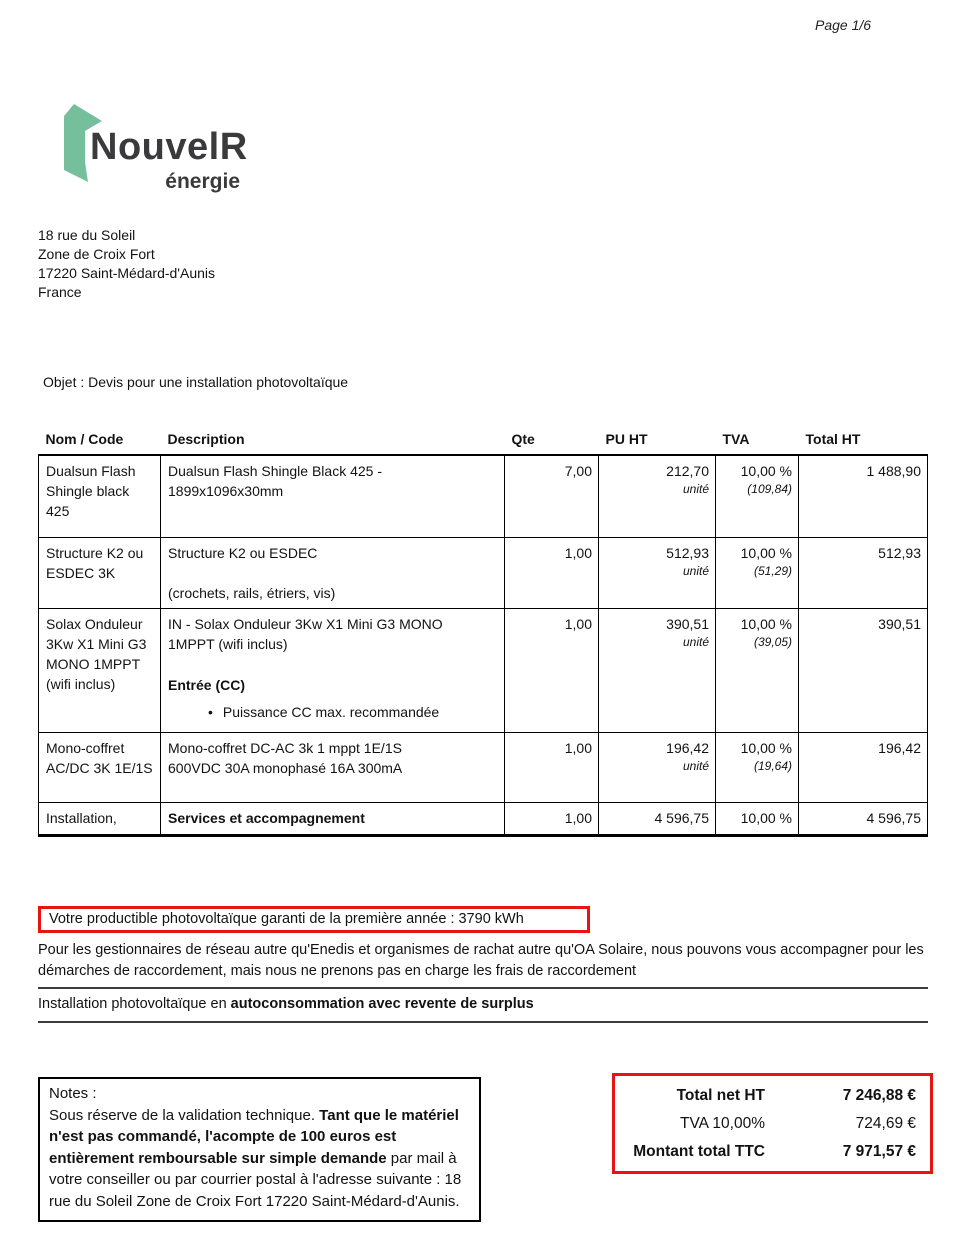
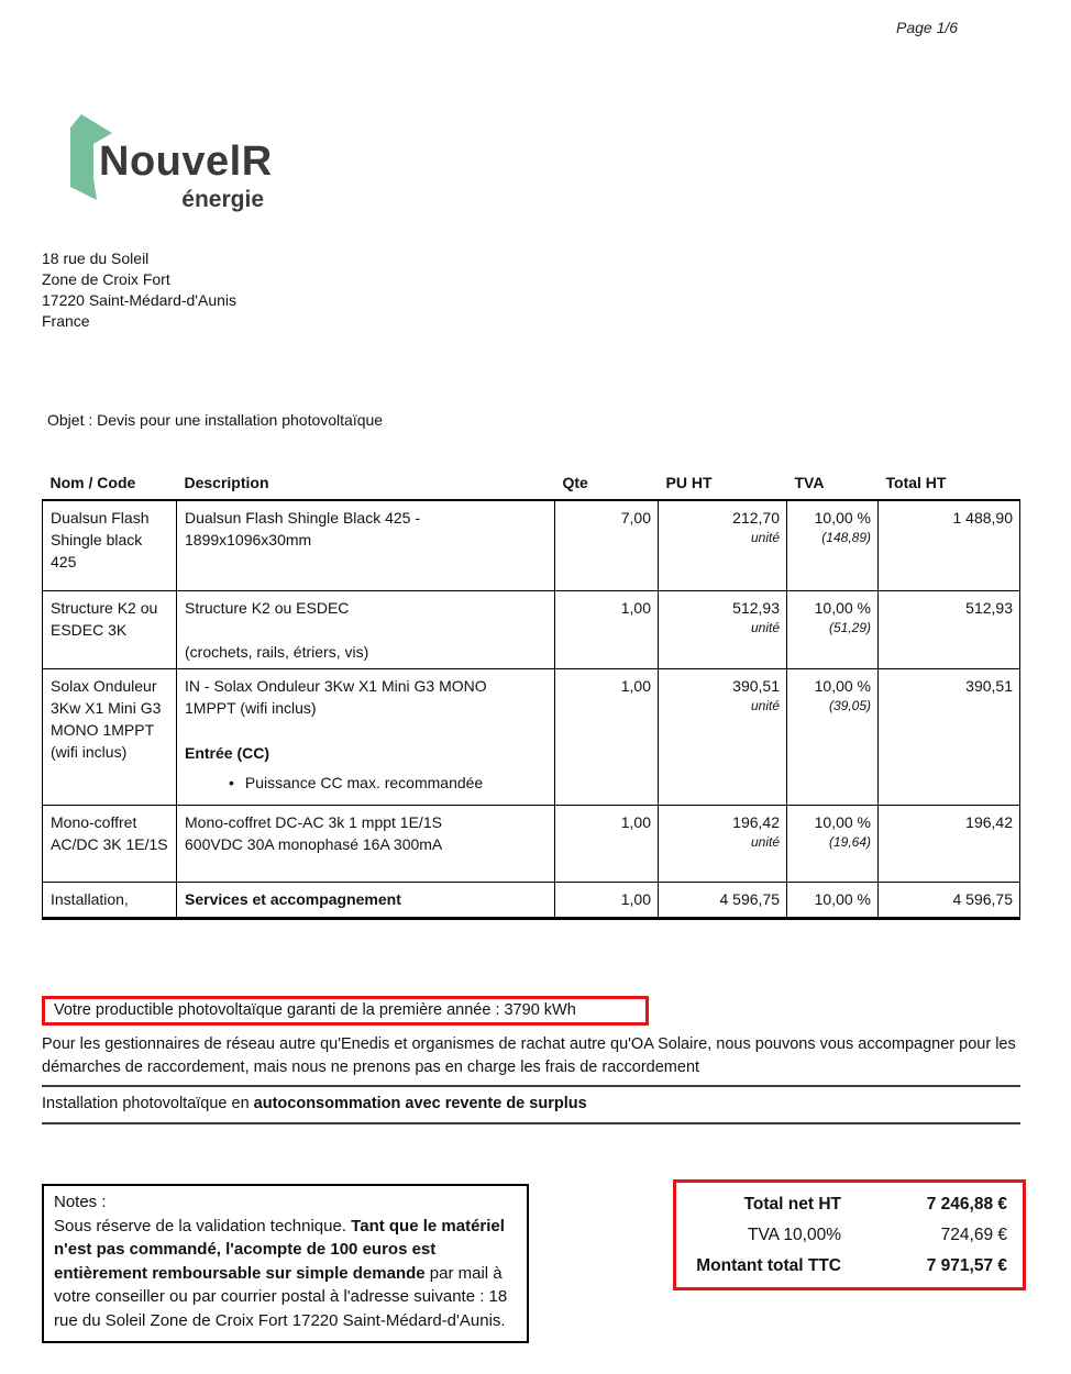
  Page 1/6
  NouvelR
  énergie
  18 rue du Soleil
  Zone de Croix Fort
  17220 Saint-Médard-d'Aunis
  France
  Objet : Devis pour une installation photovoltaïque
  Nom / Code	Description	Qte	PU HT	TVA	Total HT
- Dualsun Flash Shingle black 425	Dualsun Flash Shingle Black 425 - 1899x1096x30mm	7,00	212,70 unité	10,00 % (109,84)	1 488,90
+ Dualsun Flash Shingle black 425	Dualsun Flash Shingle Black 425 - 1899x1096x30mm	7,00	212,70 unité	10,00 % (148,89)	1 488,90
  Structure K2 ou ESDEC 3K	Structure K2 ou ESDEC (crochets, rails, étriers, vis)	1,00	512,93 unité	10,00 % (51,29)	512,93
  Solax Onduleur 3Kw X1 Mini G3 MONO 1MPPT (wifi inclus)	IN - Solax Onduleur 3Kw X1 Mini G3 MONO 1MPPT (wifi inclus) Entrée (CC) Puissance CC max. recommandée	1,00	390,51 unité	10,00 % (39,05)	390,51
  Mono-coffret AC/DC 3K 1E/1S	Mono-coffret DC-AC 3k 1 mppt 1E/1S 600VDC 30A monophasé 16A 300mA	1,00	196,42 unité	10,00 % (19,64)	196,42
  Installation,	Services et accompagnement	1,00	4 596,75	10,00 %	4 596,75
  Votre productible photovoltaïque garanti de la première année : 3790 kWh
  Pour les gestionnaires de réseau autre qu'Enedis et organismes de rachat autre qu'OA Solaire, nous pouvons vous accompagner pour les démarches de raccordement, mais nous ne prenons pas en charge les frais de raccordement
  Installation photovoltaïque en autoconsommation avec revente de surplus
  Notes :
  Sous réserve de la validation technique. Tant que le matériel n'est pas commandé, l'acompte de 100 euros est entièrement remboursable sur simple demande par mail à votre conseiller ou par courrier postal à l'adresse suivante : 18 rue du Soleil Zone de Croix Fort 17220 Saint-Médard-d'Aunis.
  Total net HT
  7 246,88 €
  TVA 10,00%
  724,69 €
  Montant total TTC
  7 971,57 €
